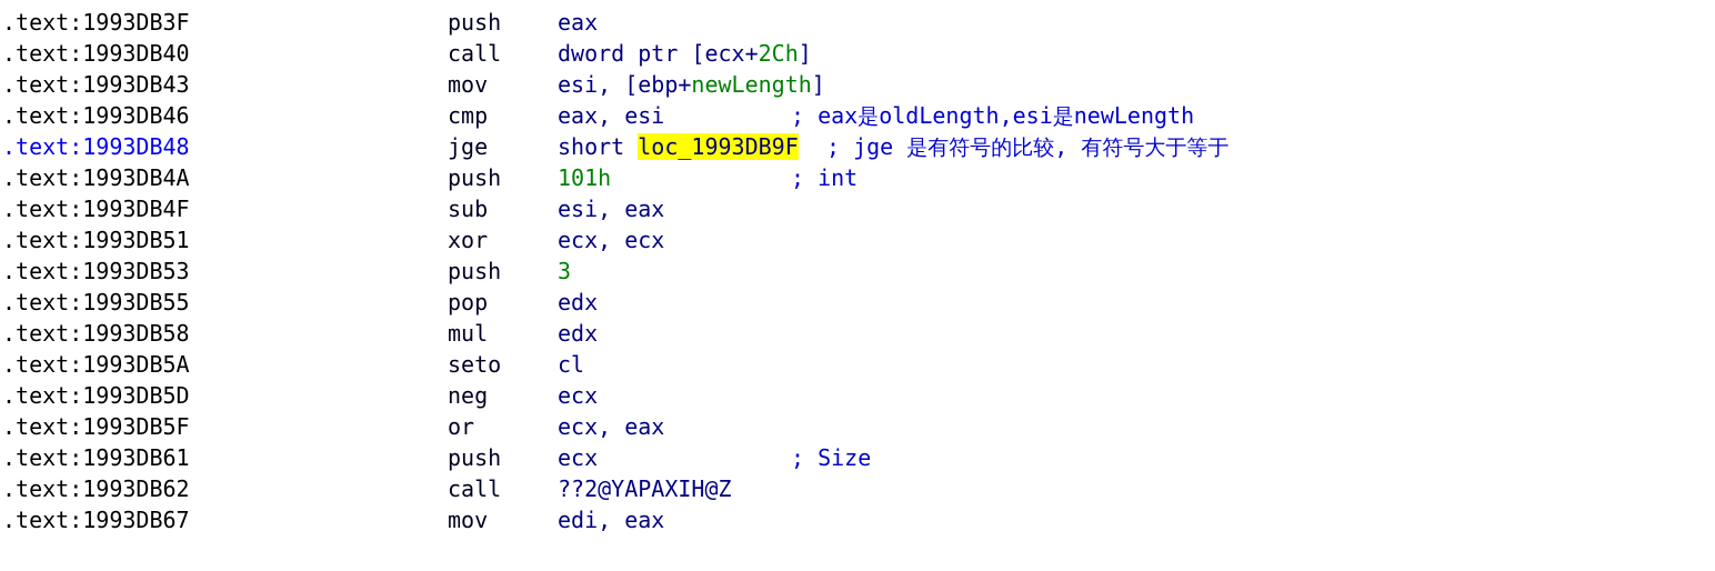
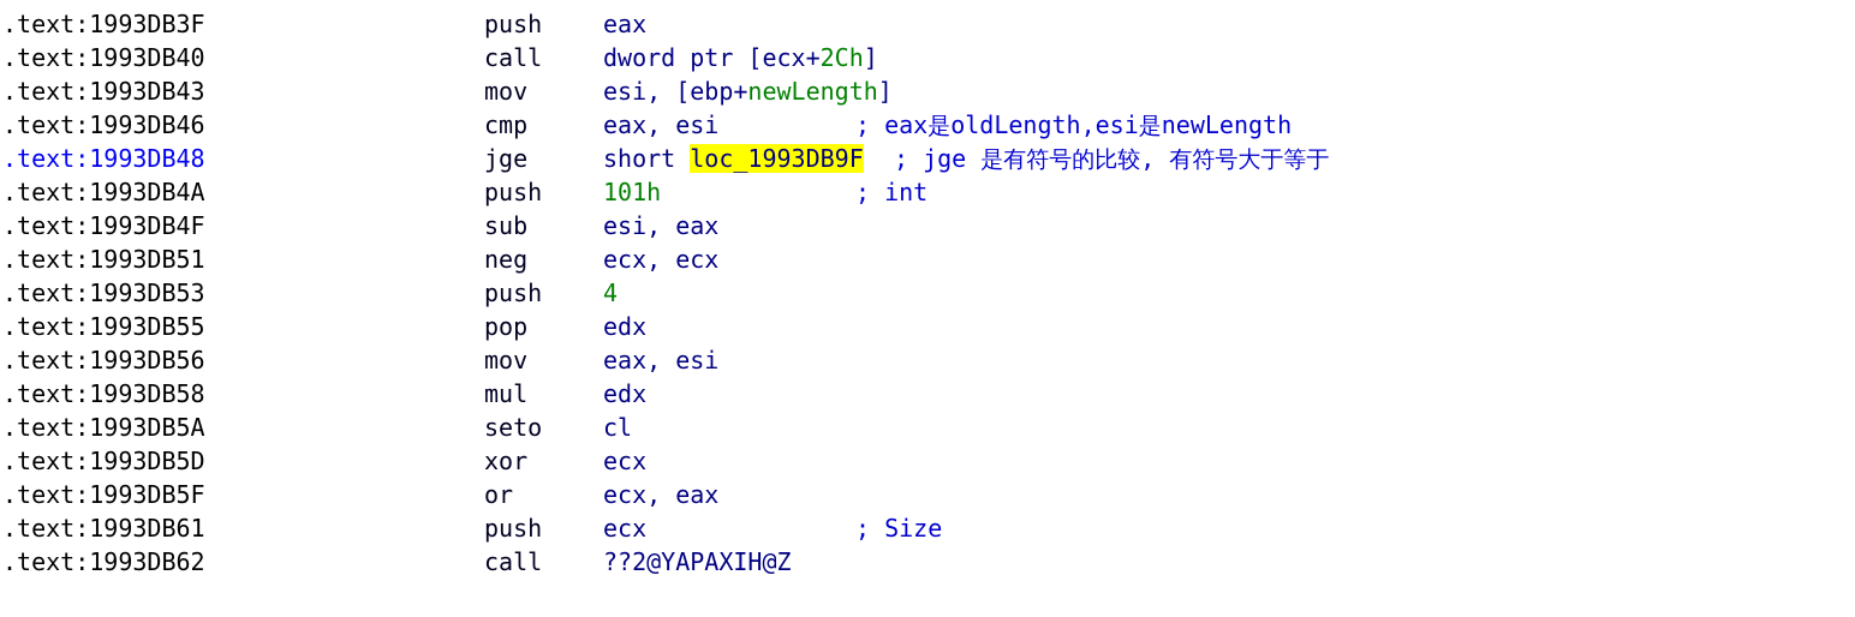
  .text:1993DB3F push eax
  .text:1993DB40 call dword ptr [ecx+2Ch]
  .text:1993DB43 mov esi, [ebp+newLength]
  .text:1993DB46 cmp eax, esi
  ; eax是oldLength,esi是newLength
  .text:1993DB48 jge short loc_1993DB9F
  ; jge 是有符号的比较, 有符号大于等于
  .text:1993DB4A push 101h
  ; int
  .text:1993DB4F sub esi, eax
- .text:1993DB51 xor ecx, ecx
+ .text:1993DB51 neg ecx, ecx
- .text:1993DB53 push 3
+ .text:1993DB53 push 4
  .text:1993DB55 pop edx
+ .text:1993DB56 mov eax, esi
  .text:1993DB58 mul edx
  .text:1993DB5A seto cl
- .text:1993DB5D neg ecx
+ .text:1993DB5D xor ecx
  .text:1993DB5F or ecx, eax
  .text:1993DB61 push ecx
  ; Size
  .text:1993DB62 call ??2@YAPAXIH@Z
- .text:1993DB67 mov edi, eax
